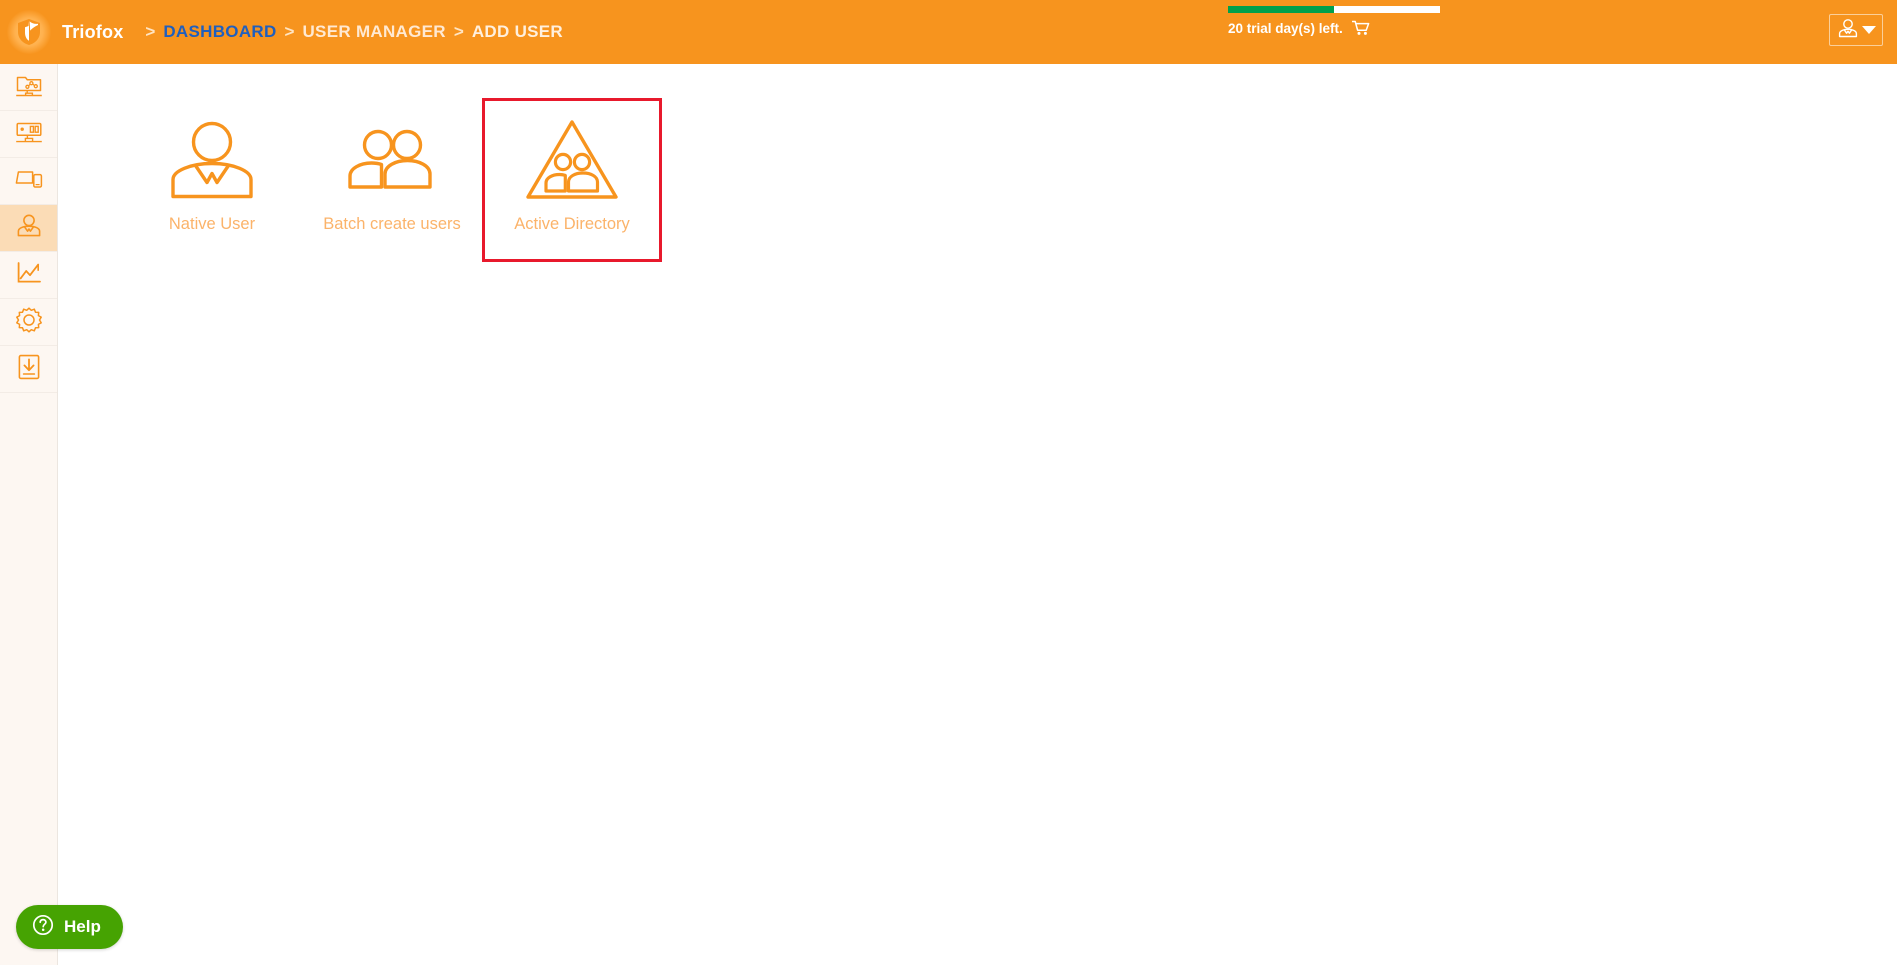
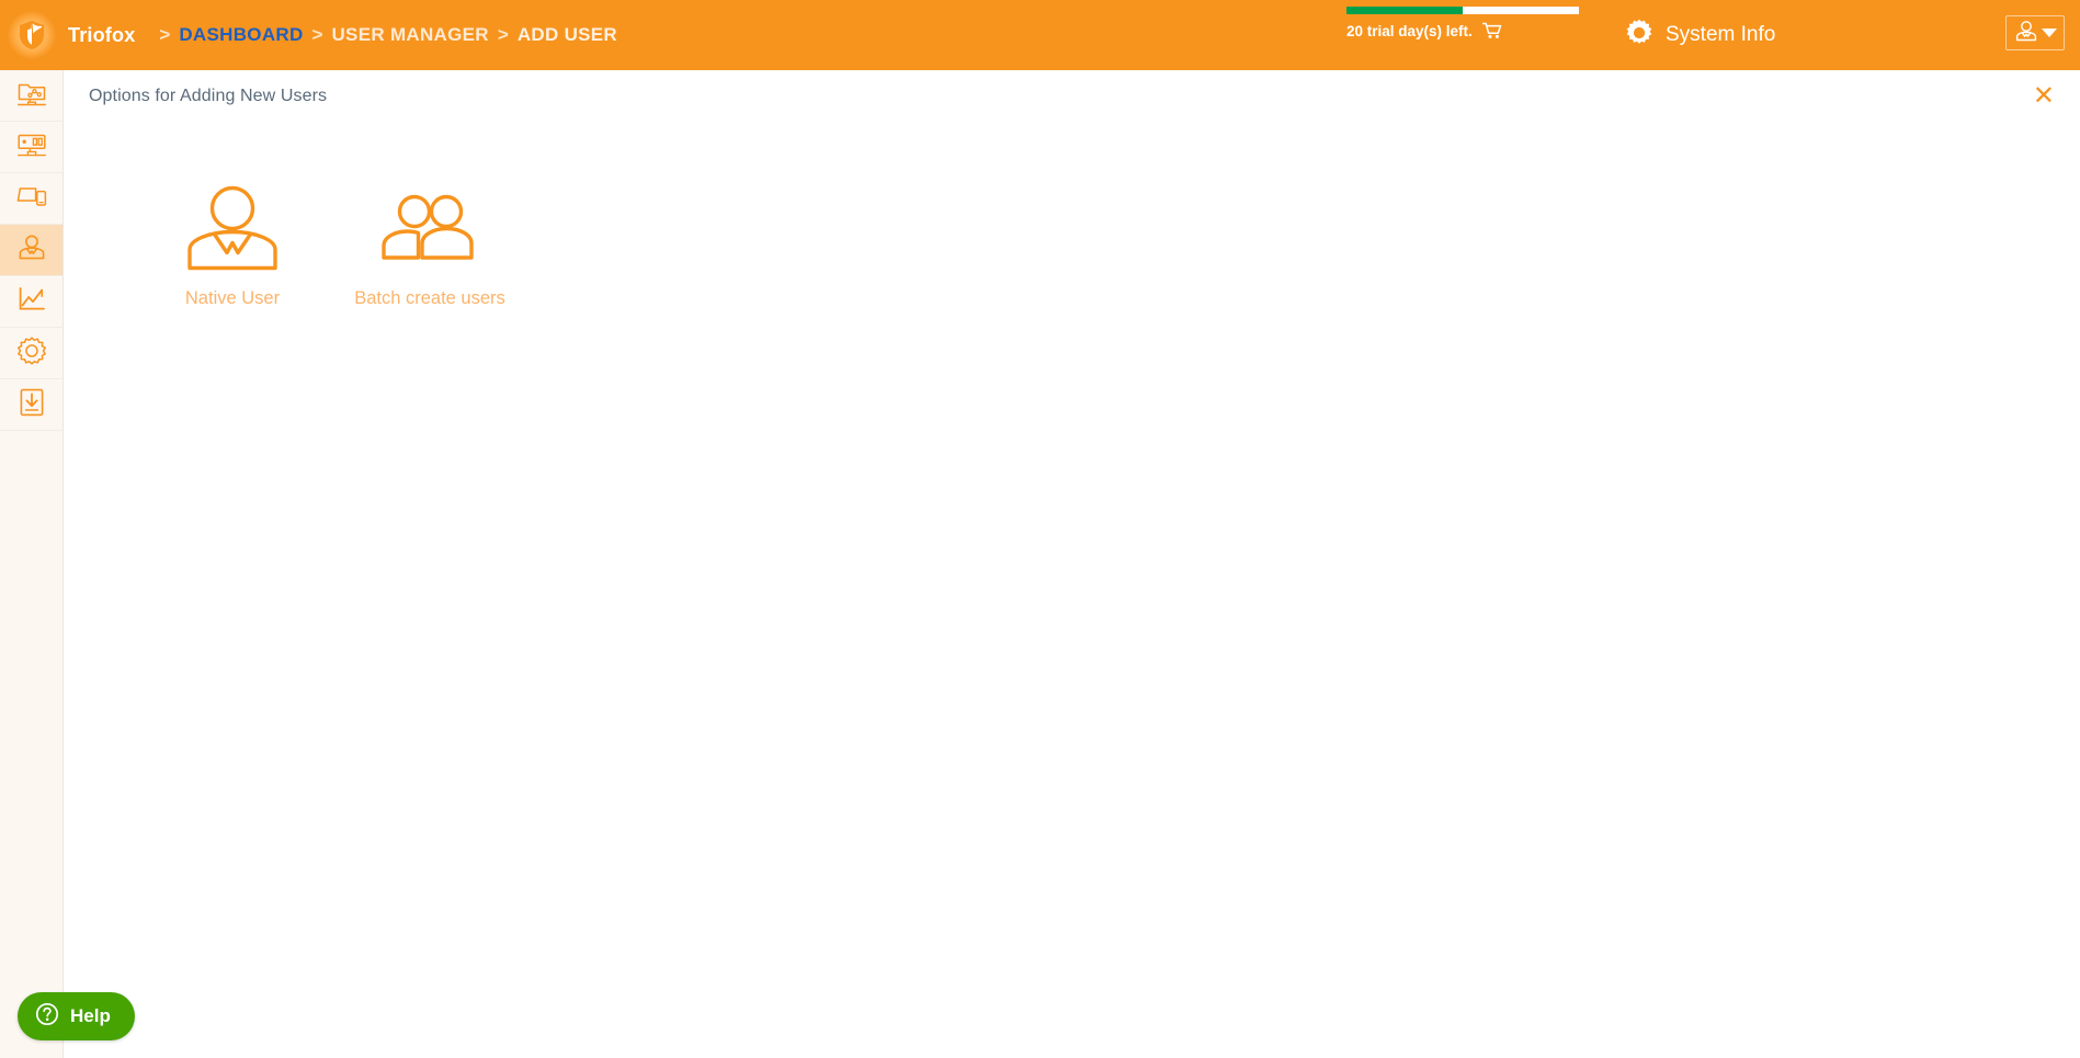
  Triofox
  >
  DASHBOARD
  >
  USER MANAGER
  >
  ADD USER
  20 trial day(s) left.
+ System Info
+ Options for Adding New Users
+ ✕
  Native User
  Batch create users
- Active Directory
  Help
